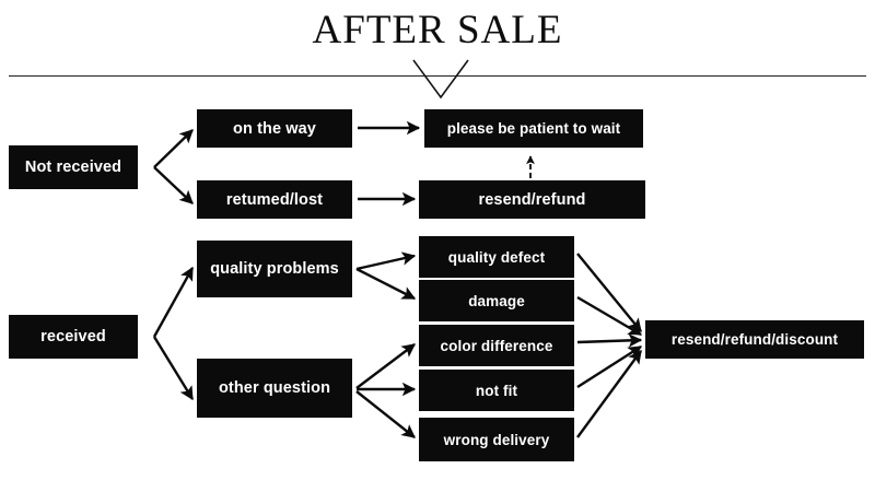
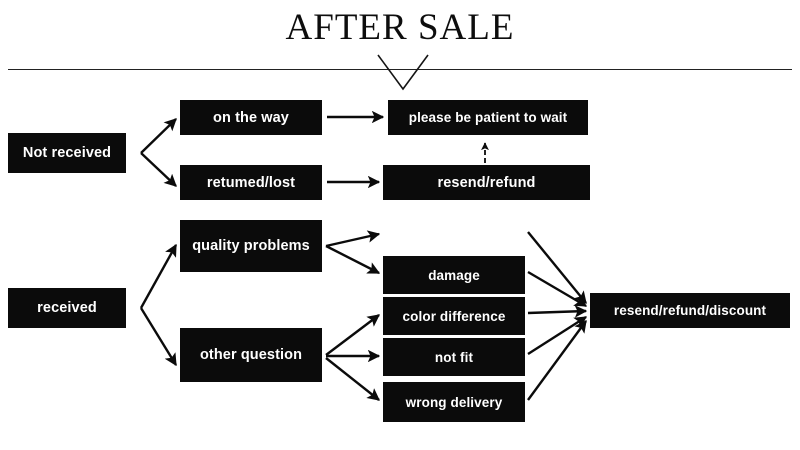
  AFTER SALE
  Not received
  on the way
  retumed/lost
  please be patient to wait
  resend/refund
  received
  quality problems
  other question
- quality defect
  damage
  color difference
  not fit
  wrong delivery
  resend/refund/discount
